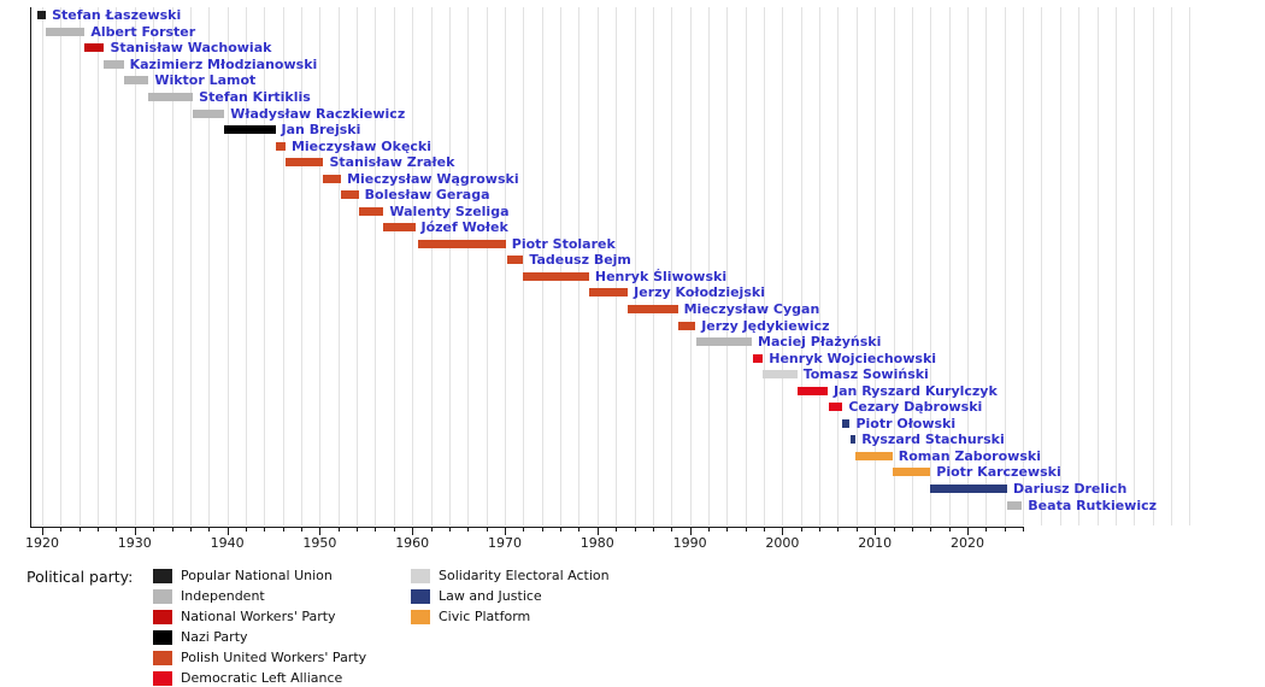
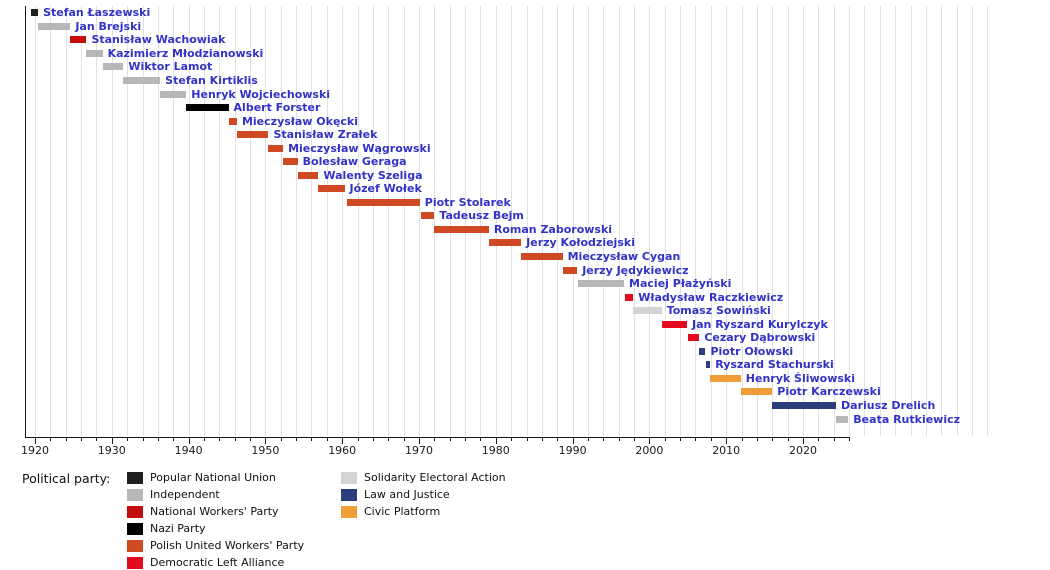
  1920
  1930
  1940
  1950
  1960
  1970
  1980
  1990
  2000
  2010
  2020
  Stefan Łaszewski
- Albert Forster
+ Jan Brejski
  Stanisław Wachowiak
  Kazimierz Młodzianowski
  Wiktor Lamot
  Stefan Kirtiklis
- Władysław Raczkiewicz
+ Henryk Wojciechowski
- Jan Brejski
+ Albert Forster
  Mieczysław Okęcki
  Stanisław Zrałek
  Mieczysław Wągrowski
  Bolesław Geraga
  Walenty Szeliga
  Józef Wołek
  Piotr Stolarek
  Tadeusz Bejm
- Henryk Śliwowski
+ Roman Zaborowski
  Jerzy Kołodziejski
  Mieczysław Cygan
  Jerzy Jędykiewicz
  Maciej Płażyński
- Henryk Wojciechowski
+ Władysław Raczkiewicz
  Tomasz Sowiński
  Jan Ryszard Kurylczyk
  Cezary Dąbrowski
  Piotr Ołowski
  Ryszard Stachurski
- Roman Zaborowski
+ Henryk Śliwowski
  Piotr Karczewski
  Dariusz Drelich
  Beata Rutkiewicz
  Political party:
  Popular National Union
  Independent
  National Workers' Party
  Nazi Party
  Polish United Workers' Party
  Democratic Left Alliance
  Solidarity Electoral Action
  Law and Justice
  Civic Platform
